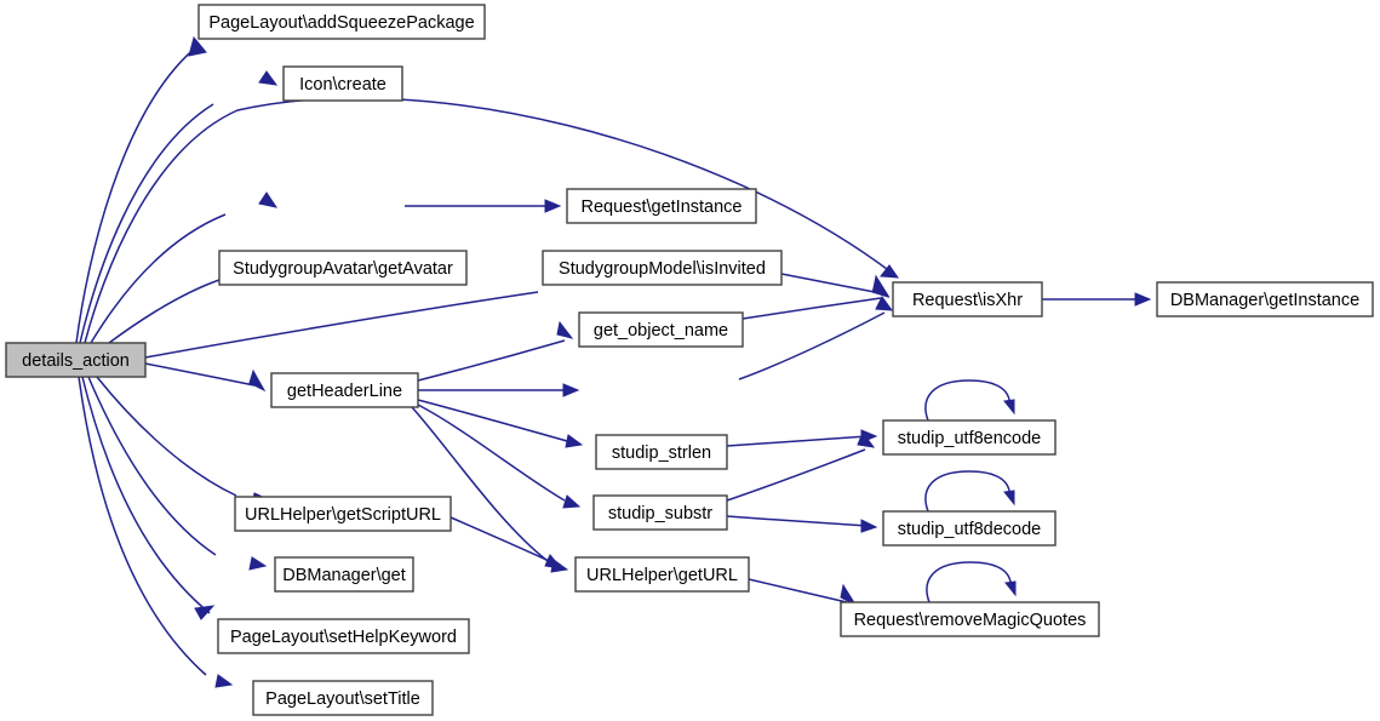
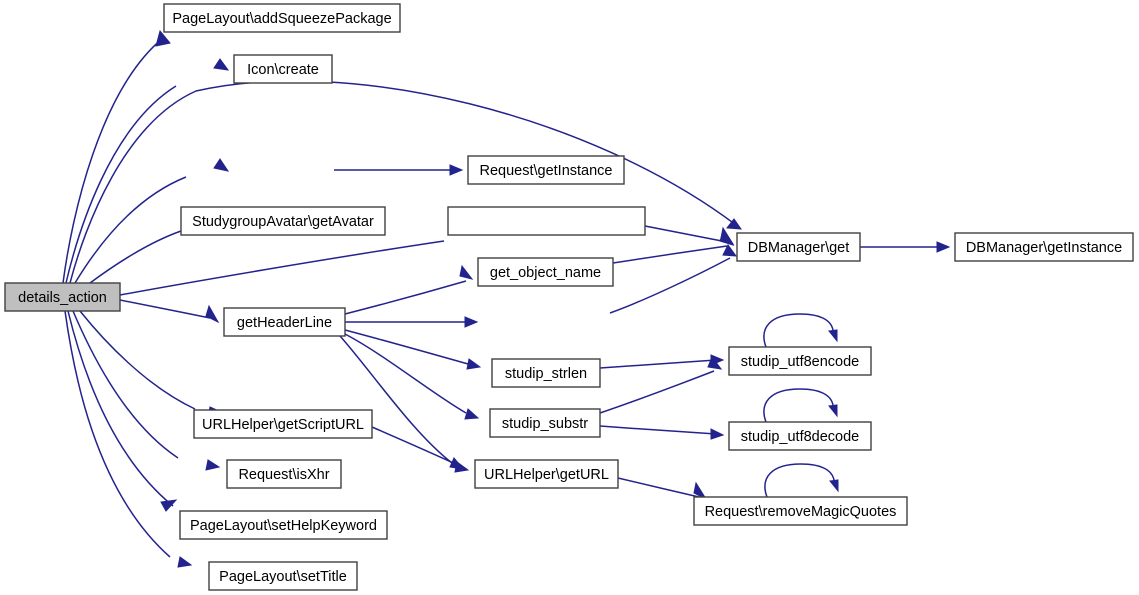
  details_action
  PageLayout\addSqueezePackage
  Icon\create
  StudygroupAvatar\getAvatar
  getHeaderLine
  URLHelper\getScriptURL
- DBManager\get
+ Request\isXhr
  PageLayout\setHelpKeyword
  PageLayout\setTitle
  Request\getInstance
- StudygroupModel\isInvited
  get_object_name
  studip_strlen
  studip_substr
  URLHelper\getURL
- Request\isXhr
+ DBManager\get
  studip_utf8encode
  studip_utf8decode
  Request\removeMagicQuotes
  DBManager\getInstance
